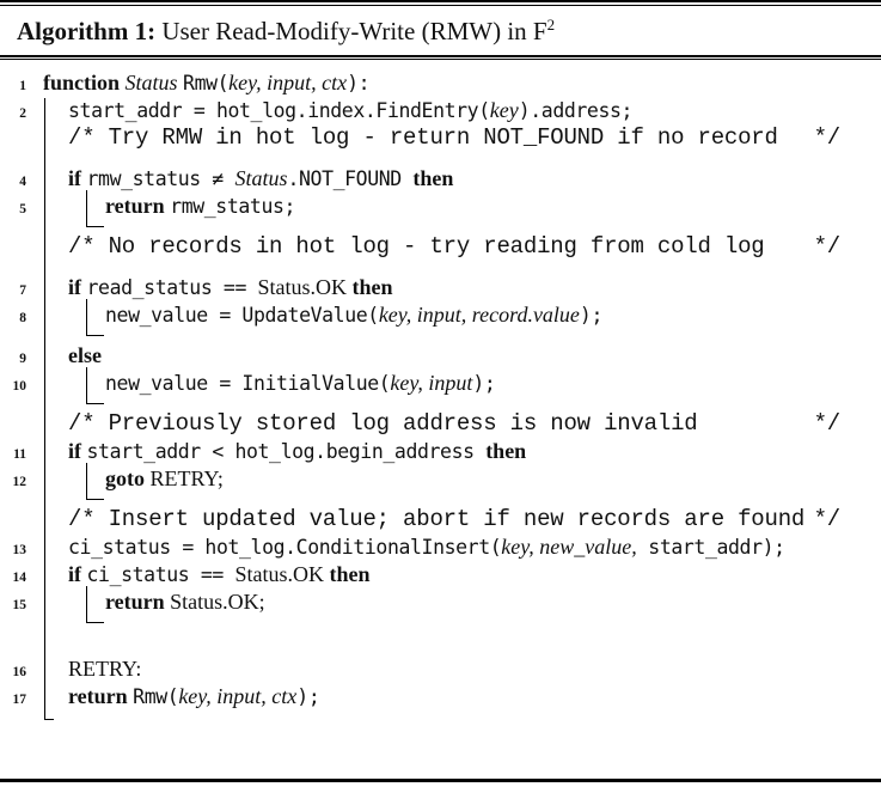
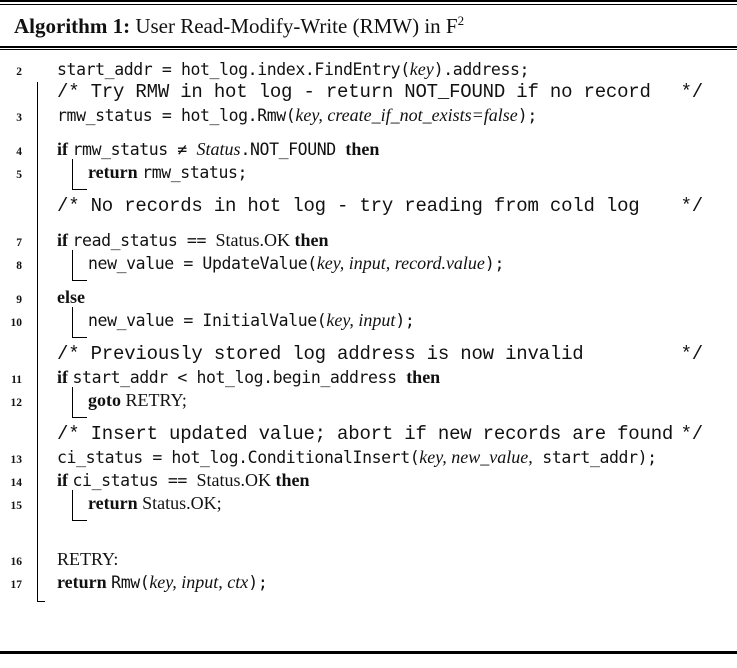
  Algorithm 1: User Read-Modify-Write (RMW) in F2
- 1
- function Status Rmw(key, input, ctx):
  2
  start_addr = hot_log.index.FindEntry(key).address;
  /* Try RMW in hot log - return NOT_FOUND if no record
  */
+ 3
+ rmw_status = hot_log.Rmw(key, create_if_not_exists=false);
  4
  if rmw_status ≠ Status.NOT_FOUND then
  5
  return rmw_status;
  /* No records in hot log - try reading from cold log
  */
  7
  if read_status == Status.OK then
  8
  new_value = UpdateValue(key, input, record.value);
  9
  else
  10
  new_value = InitialValue(key, input);
  /* Previously stored log address is now invalid
  */
  11
  if start_addr < hot_log.begin_address then
  12
  goto RETRY;
  /* Insert updated value; abort if new records are found
  */
  13
  ci_status = hot_log.ConditionalInsert(key, new_value, start_addr);
  14
  if ci_status == Status.OK then
  15
  return Status.OK;
  16
  RETRY:
  17
  return Rmw(key, input, ctx);
